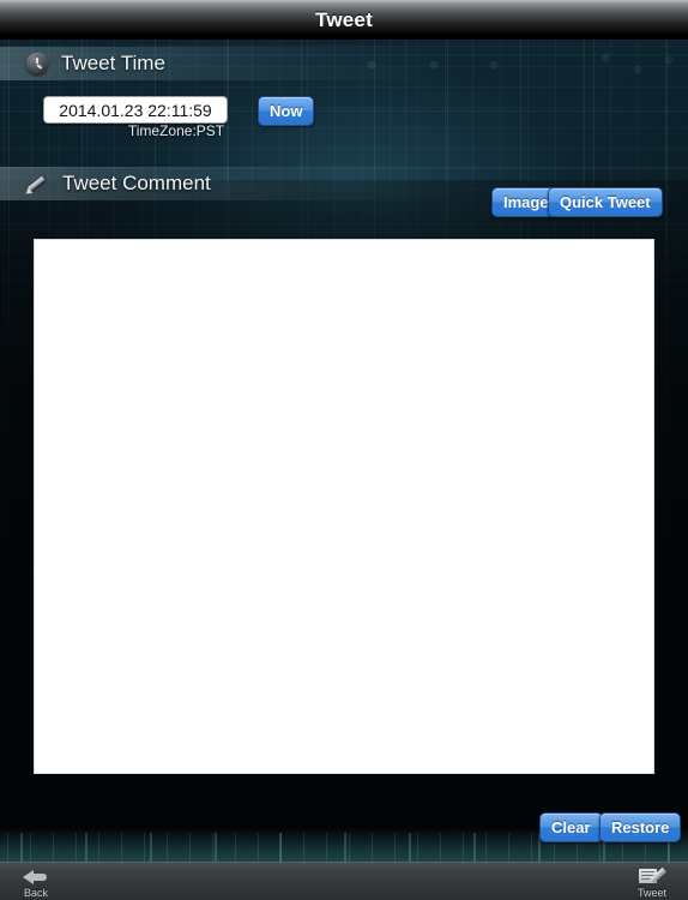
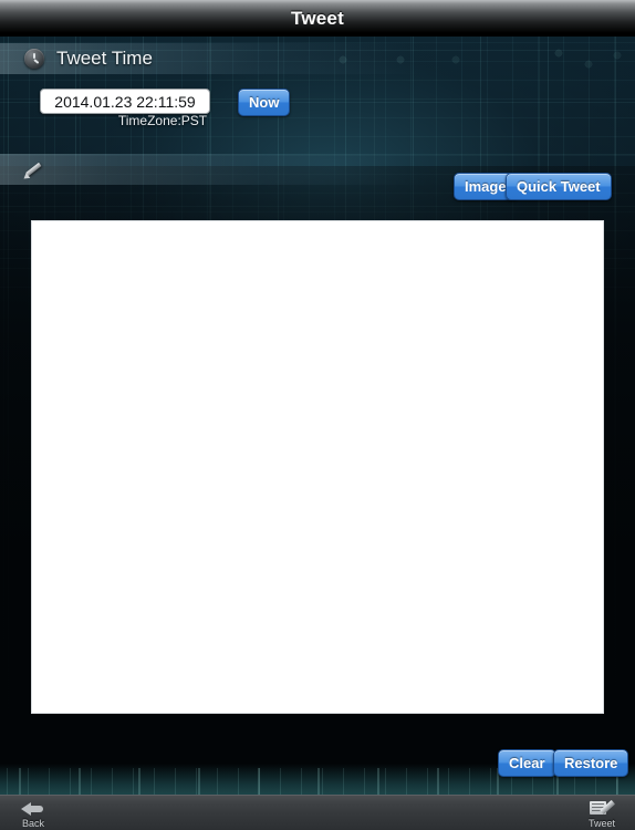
  Tweet
  Tweet Time
  2014.01.23 22:11:59
  Now
  TimeZone:PST
- Tweet Comment
  Image
  Quick Tweet
  Clear
  Restore
  Back
  Tweet
